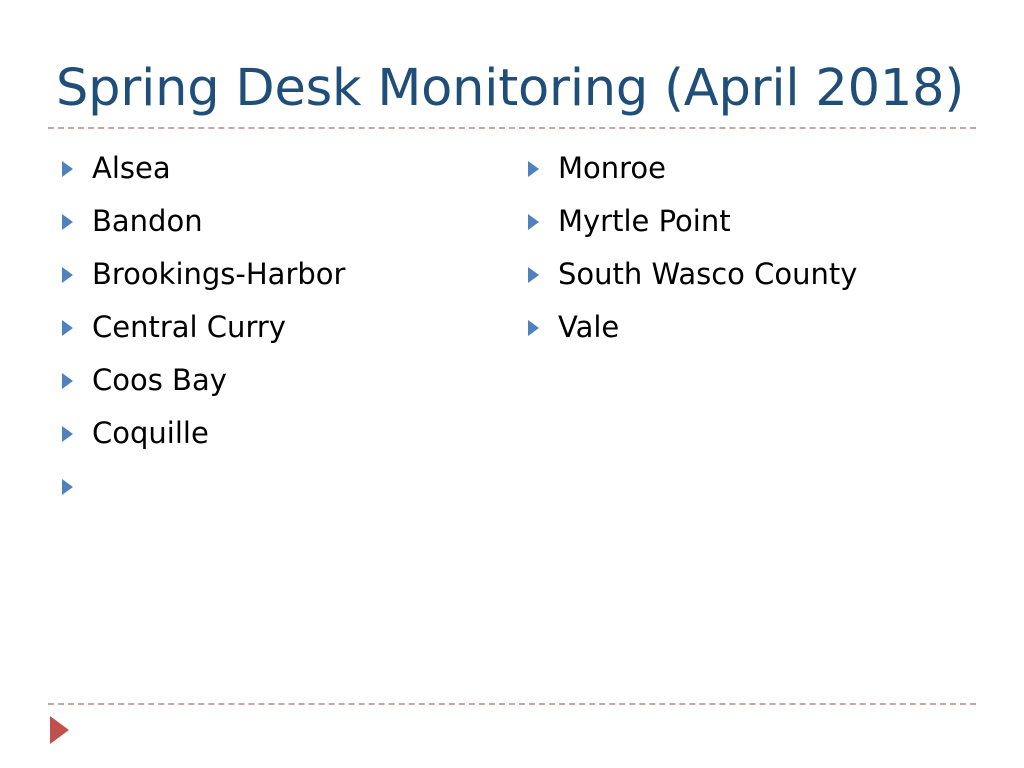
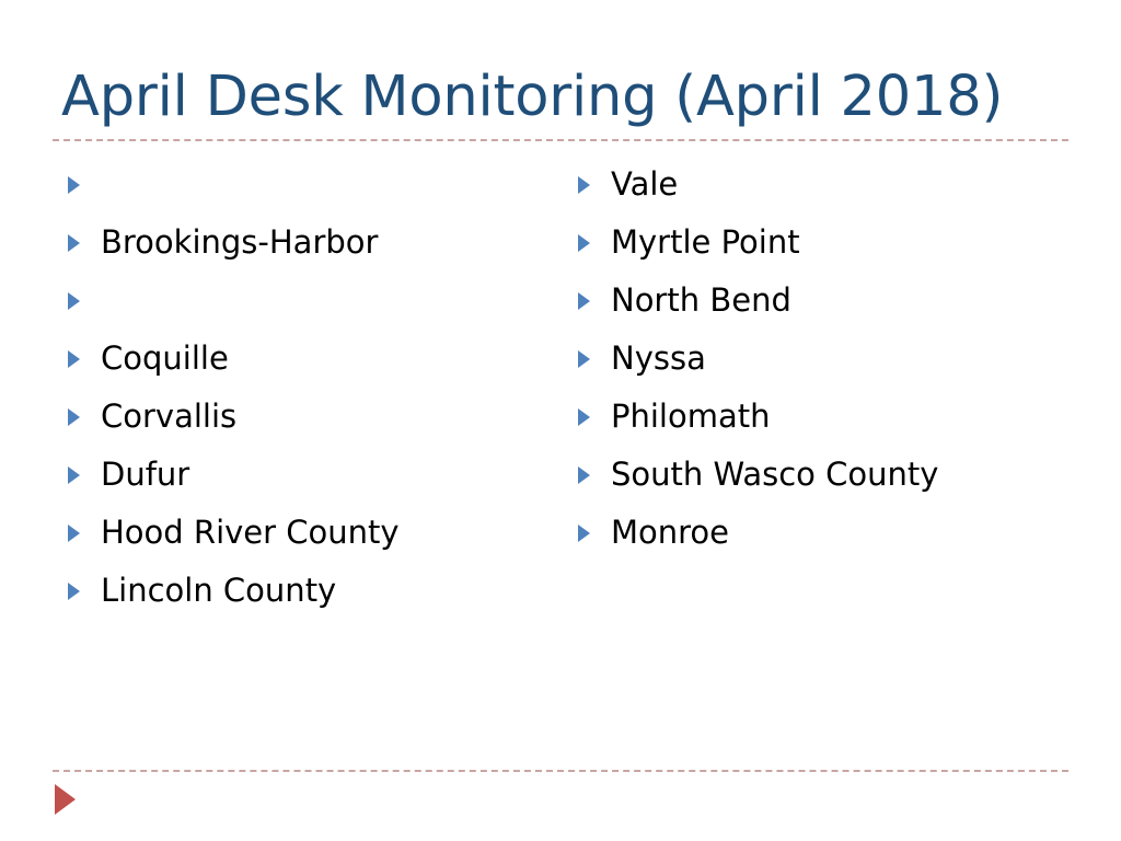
- Spring Desk Monitoring (April 2018)
+ April Desk Monitoring (April 2018)
- Alsea
- Bandon
  Brookings-Harbor
- Central Curry
- Coos Bay
  Coquille
+ Corvallis
+ Dufur
+ Hood River County
+ Lincoln County
- Monroe
+ Vale
  Myrtle Point
+ North Bend
+ Nyssa
+ Philomath
  South Wasco County
- Vale
+ Monroe
